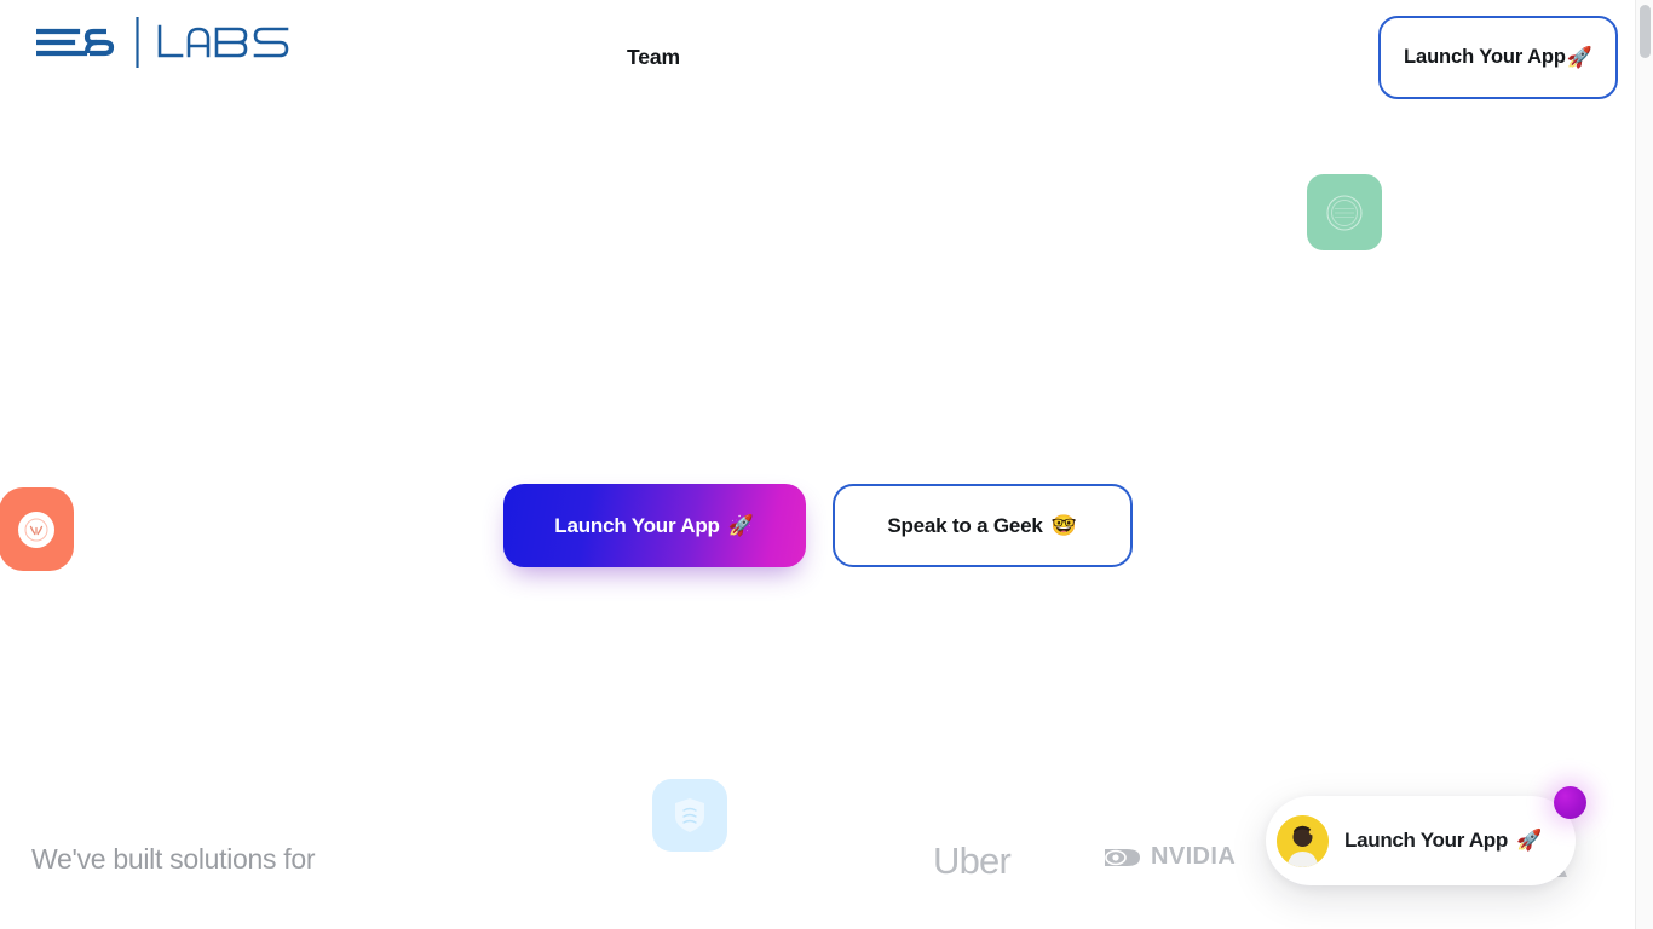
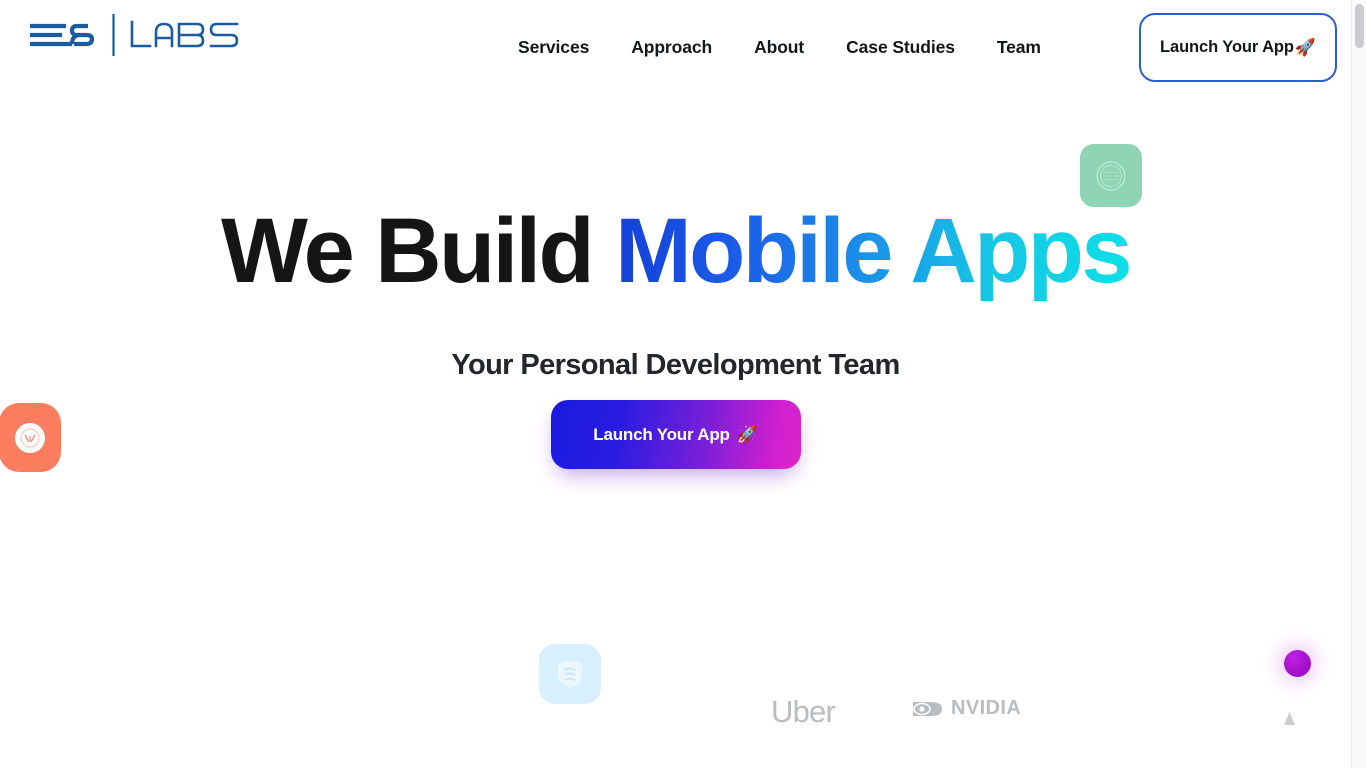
+ Services
+ Approach
+ About
+ Case Studies
  Team
  Launch Your App
  🚀
+ We Build Mobile Apps
+ Your Personal Development Team
  Launch Your App
  🚀
- Speak to a Geek
- 🤓
- We've built solutions for
  Uber
  NVIDIA
- Launch Your App 🚀
